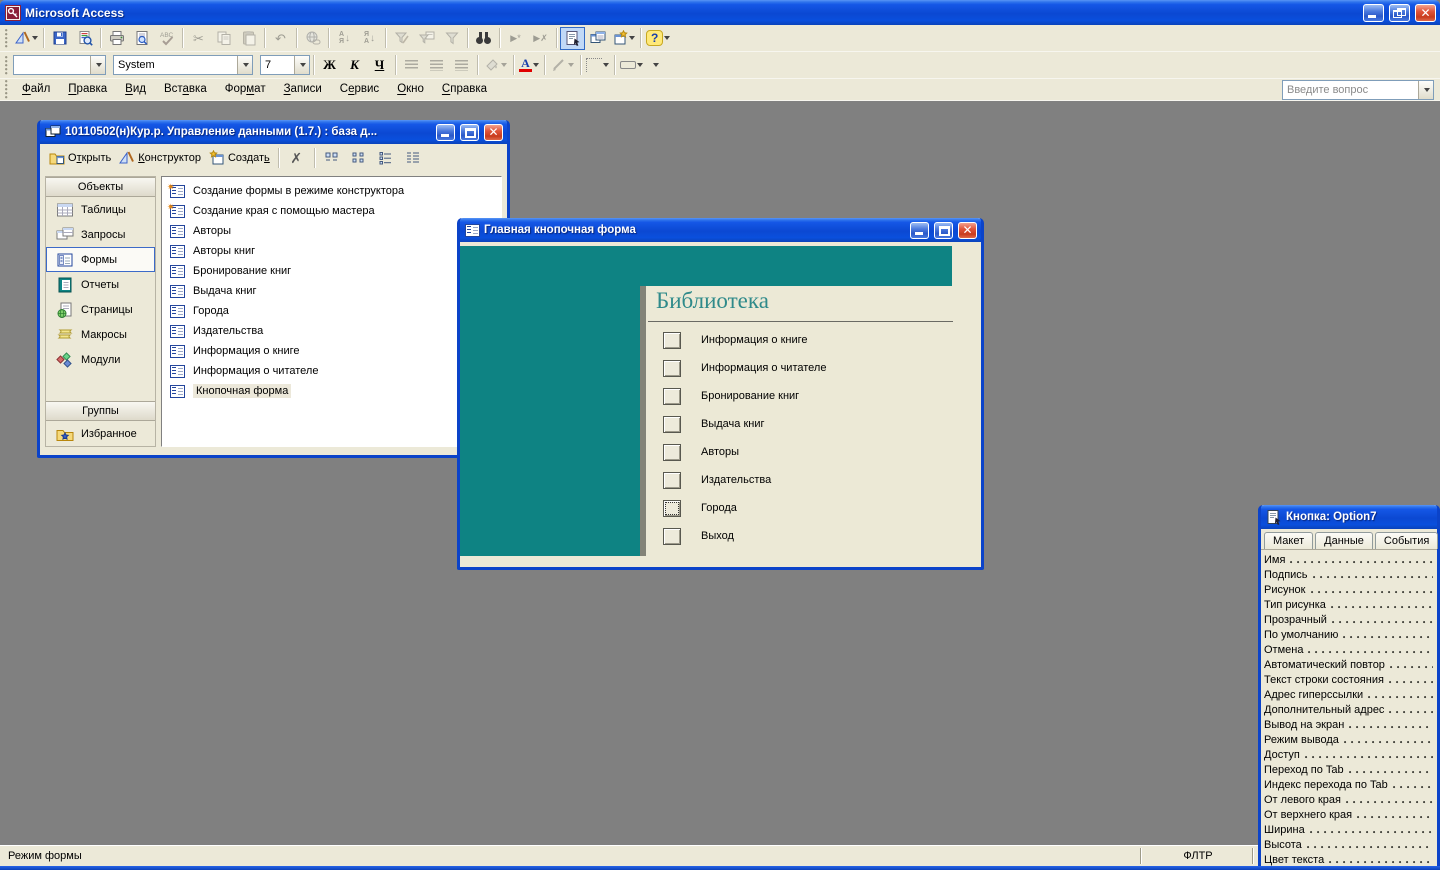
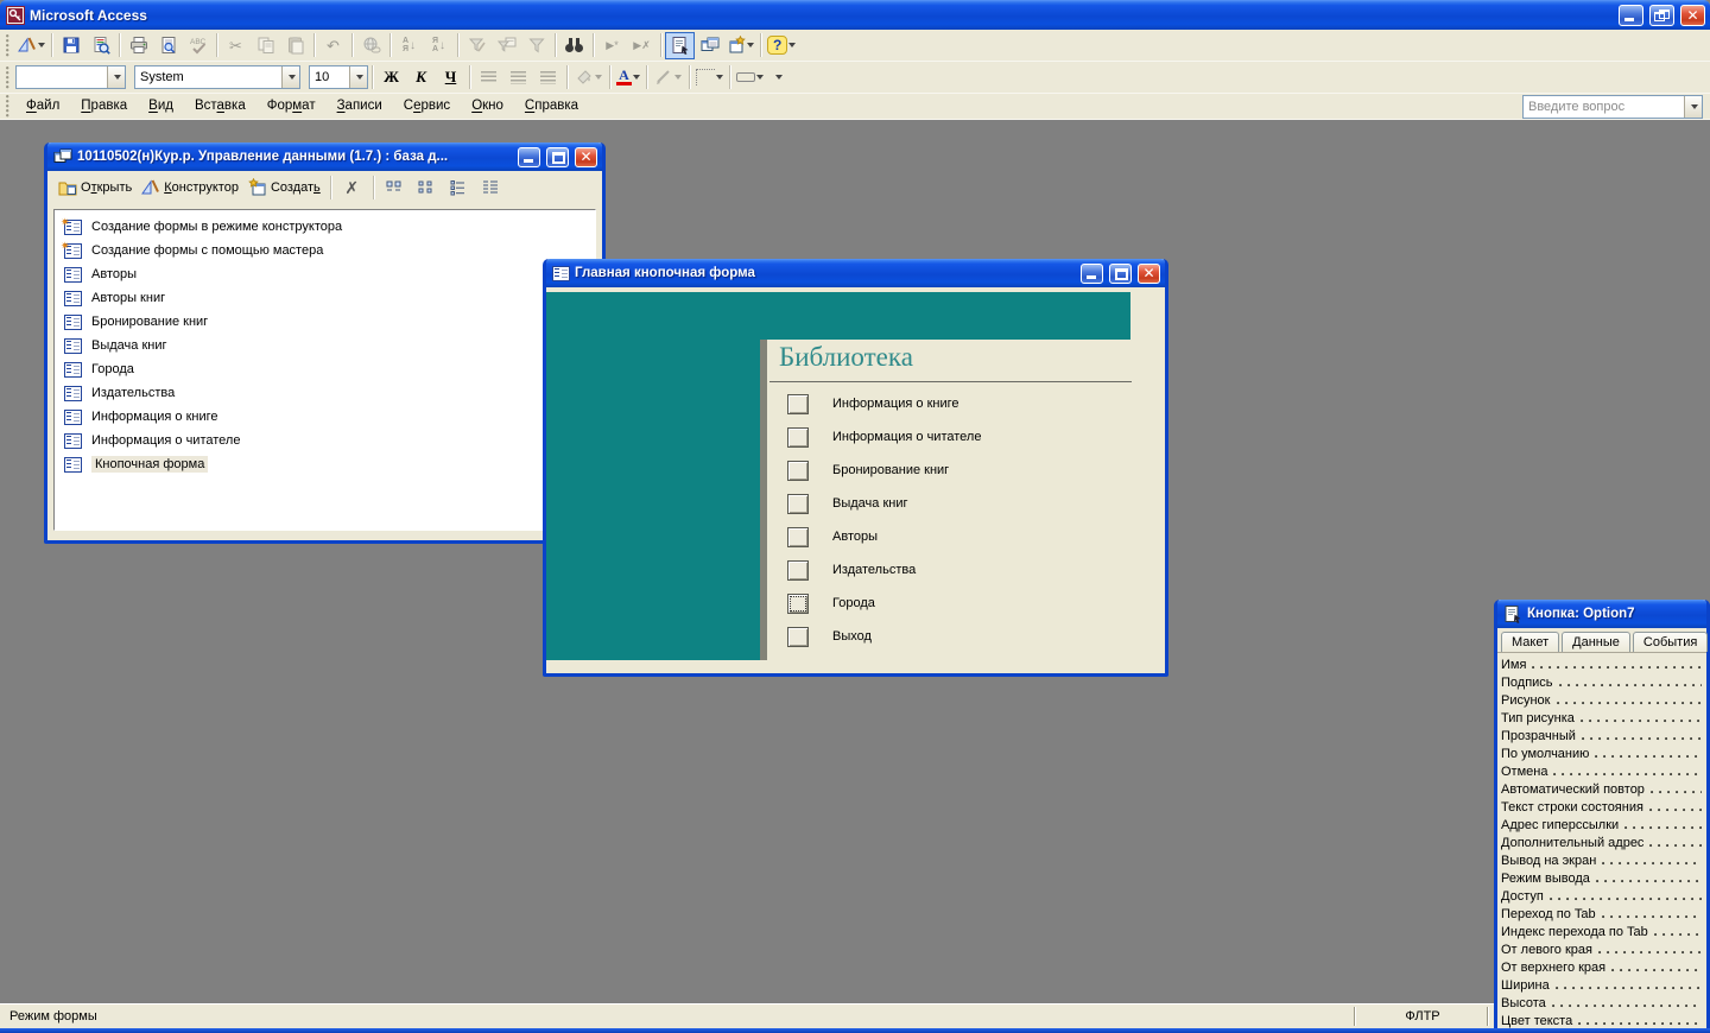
  Microsoft Access
  ✕
  ✂
  ↶
  ↓
  ↓
  ▶*
  ▶✗
  ?
  System
- 7
+ 10
  Ж
  К
  Ч
  А
  Файл
  Правка
  Вид
  Вставка
  Формат
  Записи
  Сервис
  Окно
  Справка
  Введите вопрос
  10110502(н)Кур.р. Управление данными (1.7.) : база д...
  ✕
  Открыть
  Конструктор
  Создать
  ✗
- Объекты
- Таблицы
- Запросы
- Формы
- Отчеты
- Страницы
- Макросы
- Модули
- Группы
- Избранное
  ✷
  Создание формы в режиме конструктора
  ✷
- Создание края с помощью мастера
+ Создание формы с помощью мастера
  Авторы
  Авторы книг
  Бронирование книг
  Выдача книг
  Города
  Издательства
  Информация о книге
  Информация о читателе
  Кнопочная форма
  Главная кнопочная форма
  ✕
  Библиотека
  Информация о книге
  Информация о читателе
  Бронирование книг
  Выдача книг
  Авторы
  Издательства
  Города
  Выход
  Кнопка: Option7
  Макет
  Данные
  События
  Имя
  Подпись
  Рисунок
  Тип рисунка
  Прозрачный
  По умолчанию
  Отмена
  Автоматический повтор
  Текст строки состояния
  Адрес гиперссылки
  Дополнительный адрес
  Вывод на экран
  Режим вывода
  Доступ
  Переход по Tab
  Индекс перехода по Tab
  От левого края
  От верхнего края
  Ширина
  Высота
  Цвет текста
  Режим формы
  ФЛТР
